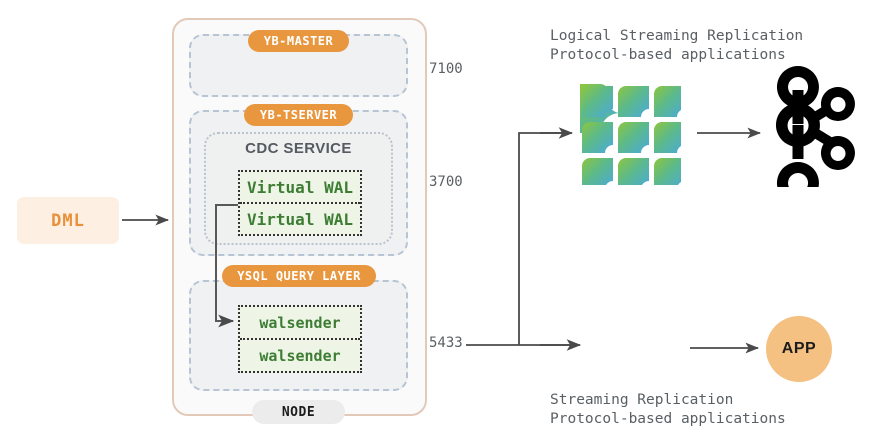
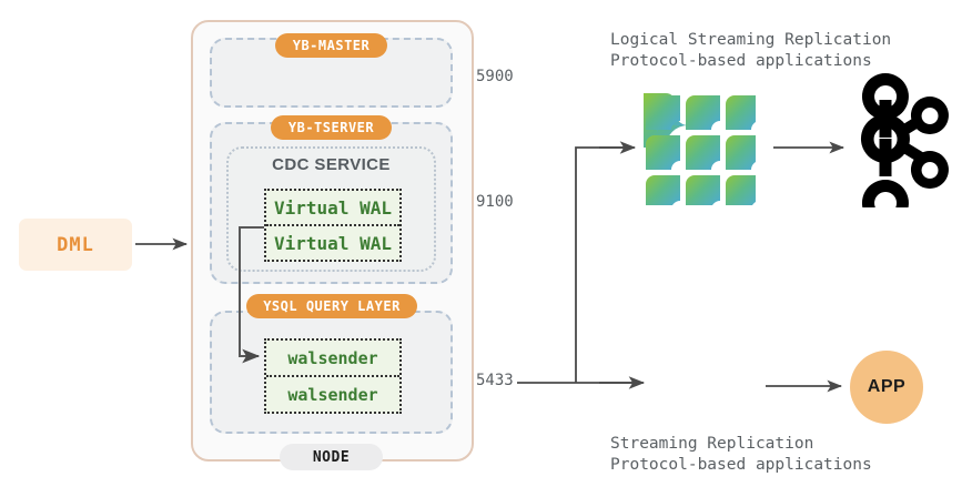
  DML
  YB-MASTER
  CDC SERVICE
  Virtual WAL
  Virtual WAL
  YB-TSERVER
  walsender
  walsender
  YSQL QUERY LAYER
  NODE
- 7100
+ 5900
- 3700
+ 9100
  5433
  Logical Streaming Replication
  Protocol-based applications
  Streaming Replication
  Protocol-based applications
  APP
